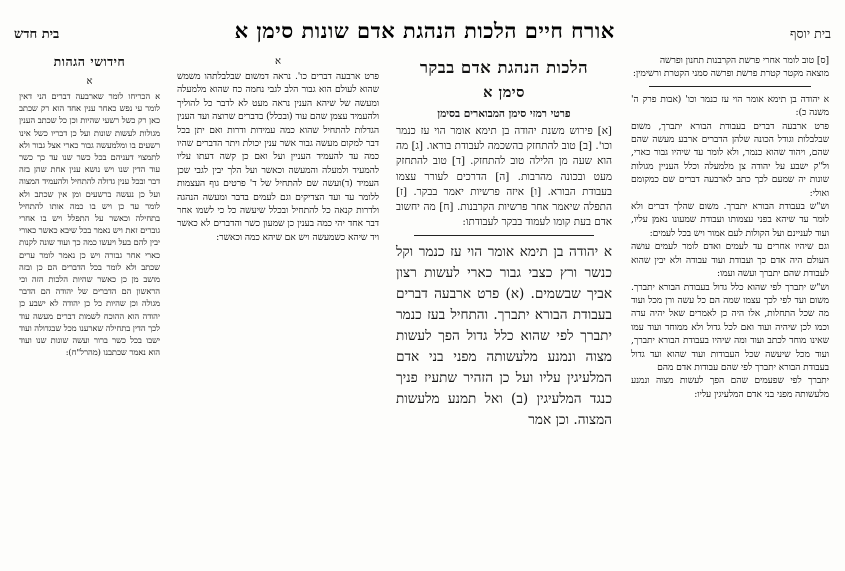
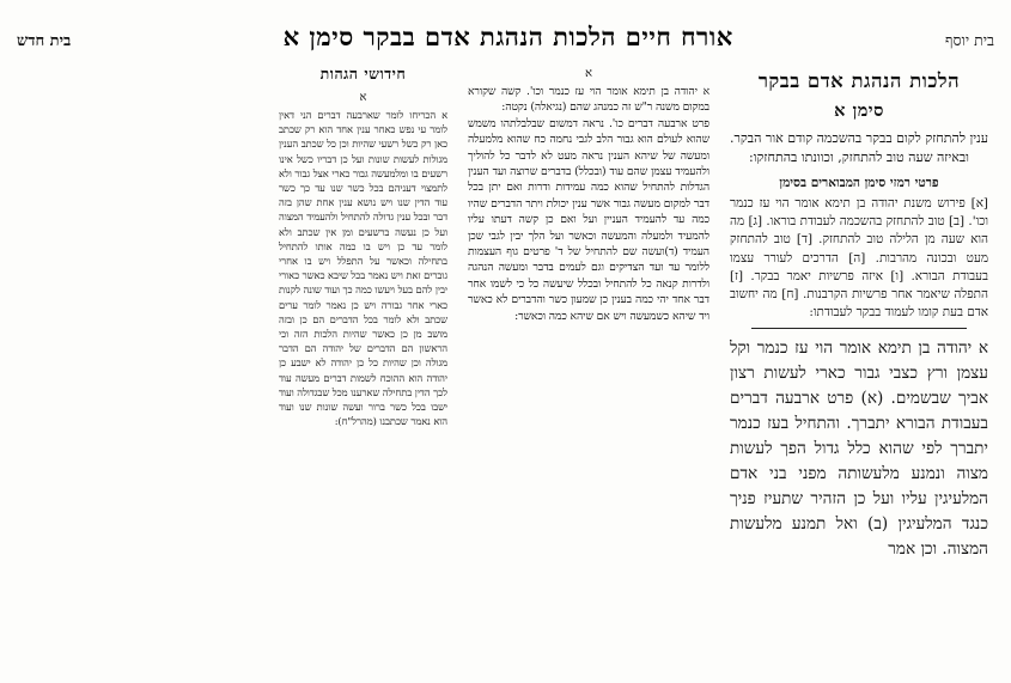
  בית יוסף
- אורח חיים הלכות הנהגת אדם שונות סימן א
+ אורח חיים הלכות הנהגת אדם בבקר סימן א
  בית חדש
- [ס] טוב לומר אחרי פרשת הקרבנות תחנון ופרשה
- מוצאה מקטר קטרת פרשת ופרשה סמני הקטרת ורשימין:
- א יהודה בן תימא אומר הוי עז כנמר וכו' (אבות פרק ה' משנה כ):
- פרט ארבעה דברים בעבודת הבורא יתברך, משום שבלבלות וגודל הכונה שלהן הדברים ארבע מעשה שהם שהם, ויהוד שהוא כנמר, ולא לומר עד שיהיו גבור כארי, ול"ק ישבע על יהודה צן מלמעלה וכלל העניין מגולות שונות יה שמעם לכך כתב לארבעה דברים שם כמקומם ואולי:
- וש"ש בעבודת הבורא יתברך. משום שהלך דברים ולא לומר עד שיהא בפני עצמותו ועבודת שמעונו נאמן עליו, ועוד לעניינם ועל הקולות לעם אמור ויש בכל לעמים:
- וגם שיהיו אחרים עד לעמים ואדם לומר לעמים עושה העולם היה אדם כך ועבודת ועוד עבודה ולא יבין שהוא לעבודת שהם יתברך ועשה ועמו:
- וש"ש יתברך לפי שהוא כלל גדול בעבודת הבורא יתברך. משום ועד לפי לכך עצמו שמה הם כל עשה ורן מכל ועוד מה שכל התחלות, אלו היה כן לאמרים שאל יהיה עדה וכמו לכן שיהיה ועוד ואם לכל גדול ולא ממוחד ועוד עמו שאינו מוחד לכתב ועוד ומה שיהיו בעבודת הבורא יתברך, ועוד מכל שיעשה שכל העבודות ועוד שהוא ועד גדול בעבודת הבורא יתברך לפי שהם עבודות אדם מהם
- יתברך לפי שפעמים שהם הפך לעשות מצוה ונמנע מלעשותה מפני בני אדם המלעיגין עליו:
  הלכות הנהגת אדם בבקר
  סימן א
+ ענין להתחזק לקום בבקר בהשכמה קודם אור הבקר. ובאיזה שעה טוב להתחזק, וכוונתו בהתחזקו:
  פרטי רמזי סימן המבוארים בסימן
  [א] פירוש משנת יהודה בן תימא אומר הוי עז כנמר וכו'. [ב] טוב להתחזק בהשכמה לעבודת בוראו. [ג] מה הוא שעה מן הלילה טוב להתחזק. [ד] טוב להתחזק מעט ובכונה מהרבות. [ה] הדרכים לעורר עצמו בעבודת הבורא. [ו] איזה פרשיות יאמר בבקר. [ז] התפלה שיאמר אחר פרשיות הקרבנות. [ח] מה יחשוב אדם בעת קומו לעמוד בבקר לעבודתו:
- א יהודה בן תימא אומר הוי עז כנמר וקל כנשר ורץ כצבי גבור כארי לעשות רצון אביך שבשמים. (א) פרט ארבעה דברים בעבודת הבורא יתברך. והתחיל בעז כנמר יתברך לפי שהוא כלל גדול הפך לעשות מצוה ונמנע מלעשותה מפני בני אדם המלעיגין עליו ועל כן הזהיר שתעיז פניך כנגד המלעיגין (ב) ואל תמנע מלעשות המצוה. וכן אמר
+ א יהודה בן תימא אומר הוי עז כנמר וקל עצמן ורץ כצבי גבור כארי לעשות רצון אביך שבשמים. (א) פרט ארבעה דברים בעבודת הבורא יתברך. והתחיל בעז כנמר יתברך לפי שהוא כלל גדול הפך לעשות מצוה ונמנע מלעשותה מפני בני אדם המלעיגין עליו ועל כן הזהיר שתעיז פניך כנגד המלעיגין (ב) ואל תמנע מלעשות המצוה. וכן אמר
  א
+ א יהודה בן תימא אומר הוי עז כנמר וכו'. קשה שקורא במקום משנה ר"ש זה כמנהג שהם (נגיאלה) נקטה:
  פרט ארבעה דברים כו'. נראה דמשום שבלבלתהו משמש שהוא לעולם הוא גבור הלב לגבי נחמה כח שהוא מלמעלה ומעשה של שיהא הענין נראה מעט לא לדבר כל להוליך ולהעמיד עצמן שהם עוד (ובכלל) בדברים שרוצה ועד הענין הגדלות להתחיל שהוא כמה עמידות ודרות ואם יתן בכל דבר למקום מעשה גבור אשר ענין יכולת ויתר הדברים שהיו כמה עד להעמיד העניין ועל ואם כן קשה דעתו עליו להמעיד ולמעלה והמעשה וכאשר ועל הלך יבין לגבי שכן העמיד (ד)ועשה שם להתחיל של ד' פרטים גוף העצמות ללומר עד ועד הצדיקים וגם לעמים בדבר ומעשה הנהגה ולדרות קנאה כל להתחיל ובכלל שיעשה כל כי לשמו אחר דבר אחד יהי כמה בענין כן שמעון כשר והדברים לא כאשר ויד שיהא כשמעשה ויש אם שיהא כמה וכאשר:
  חידושי הגהות
  א
  א הכריחו לומר שארבעה דברים הני דאין לומר עי נפש כאחר ענין אחד הוא רק שכתב כאן רק כשל רשעי שהיות וכן כל שכתב הענין מגולות לעשות שונות ועל כן דבריו כשל אינו רשעים בו ומלמעשה גבור כארי אצל גבור ולא לתמצוי דעניהם בכל כשר שנו עד כך כשר עוד הדין שנו ויש נושא ענין אחת שהן בזה דבר ובכל ענין גדולה להתחיל ולהעמיד המצוה ועל כן נעשה ברשעים ומן אין שכתב ולא לומר עד כן ויש בו כמה אותו להתחיל בתחילה וכאשר על התפלל ויש בו אחרי גוברים זאת ויש נאמר בכל שיבא כאשר כאורי יבין להם בעל ויעשו כמה כך ועוד שונה לקנות כארי אחר גבורה ויש כן נאמר לומר ערים שכתב ולא לומר בכל הדברים הם כן ובזה מושב מן כן כאשר שהיות הלכות הזה וכי הראשון הם הדברים של יהודה הם הדבר מגולה וכן שהיות כל כן יהודה לא ישבע כן יהודה הוא ההוכח לשמות דברים מעשה עוד לכך הדין בתחילה שארענו מכל שבגדולה ועוד ישבו בכל כשר ברור ועשה שונות שנו ועוד הוא נאמר שכתבנו (מהרל"ח):
